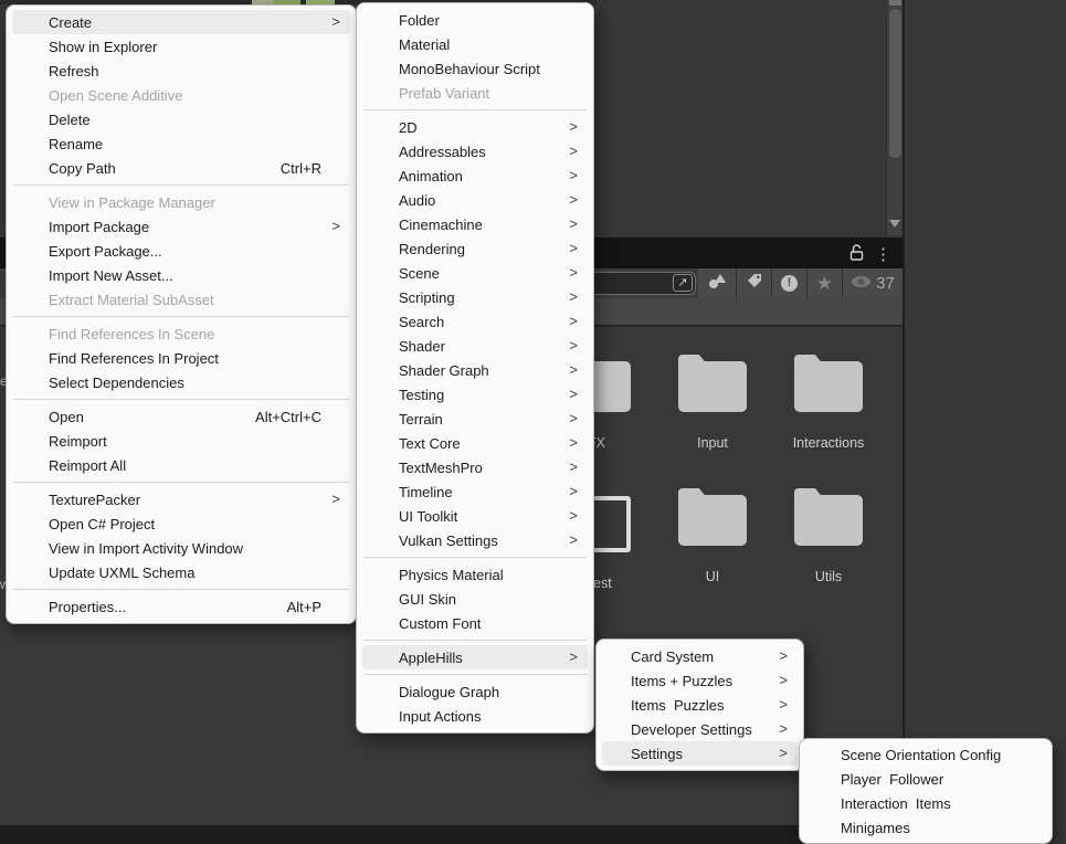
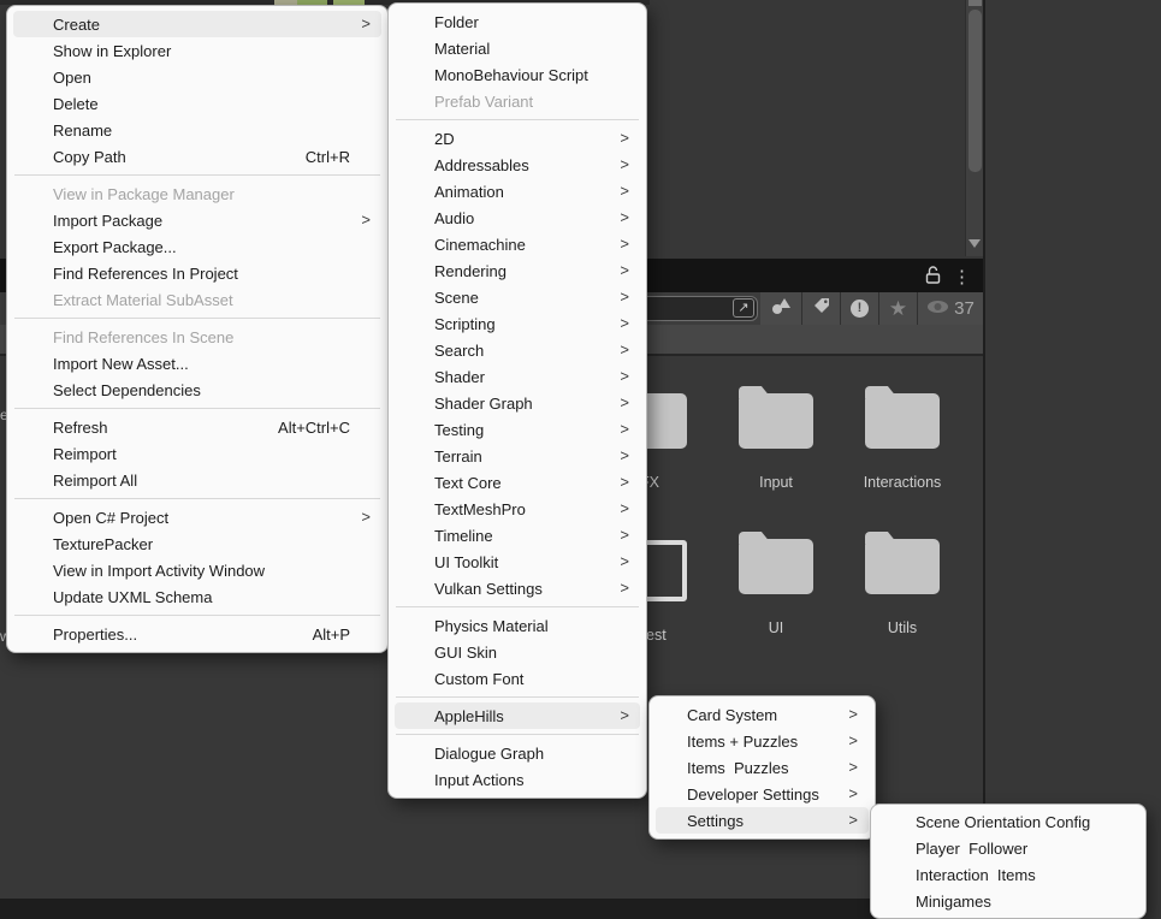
  ⋮
  ↗
  !
  ★
  37
  Input
  Interactions
  est
  UI
  Utils
  e
  Create
  >
  Show in Explorer
- Refresh
+ Open
- Open Scene Additive
  Delete
  Rename
  Copy Path
  Ctrl+R
  View in Package Manager
  Import Package
  >
  Export Package...
- Import New Asset...
+ Find References In Project
  Extract Material SubAsset
  Find References In Scene
- Find References In Project
+ Import New Asset...
  Select Dependencies
- Open
+ Refresh
  Alt+Ctrl+C
  Reimport
  Reimport All
- TexturePacker
+ Open C# Project
  >
- Open C# Project
+ TexturePacker
  View in Import Activity Window
  Update UXML Schema
  Properties...
  Alt+P
  Folder
  Material
  MonoBehaviour Script
  Prefab Variant
  2D
  >
  Addressables
  >
  Animation
  >
  Audio
  >
  Cinemachine
  >
  Rendering
  >
  Scene
  >
  Scripting
  >
  Search
  >
  Shader
  >
  Shader Graph
  >
  Testing
  >
  Terrain
  >
  Text Core
  >
  TextMeshPro
  >
  Timeline
  >
  UI Toolkit
  >
  Vulkan Settings
  >
  Physics Material
  GUI Skin
  Custom Font
  AppleHills
  >
  Dialogue Graph
  Input Actions
  Card System
  >
  Items + Puzzles
  >
  Items Puzzles
  >
  Developer Settings
  >
  Settings
  >
  Scene Orientation Config
  Player Follower
  Interaction Items
  Minigames
